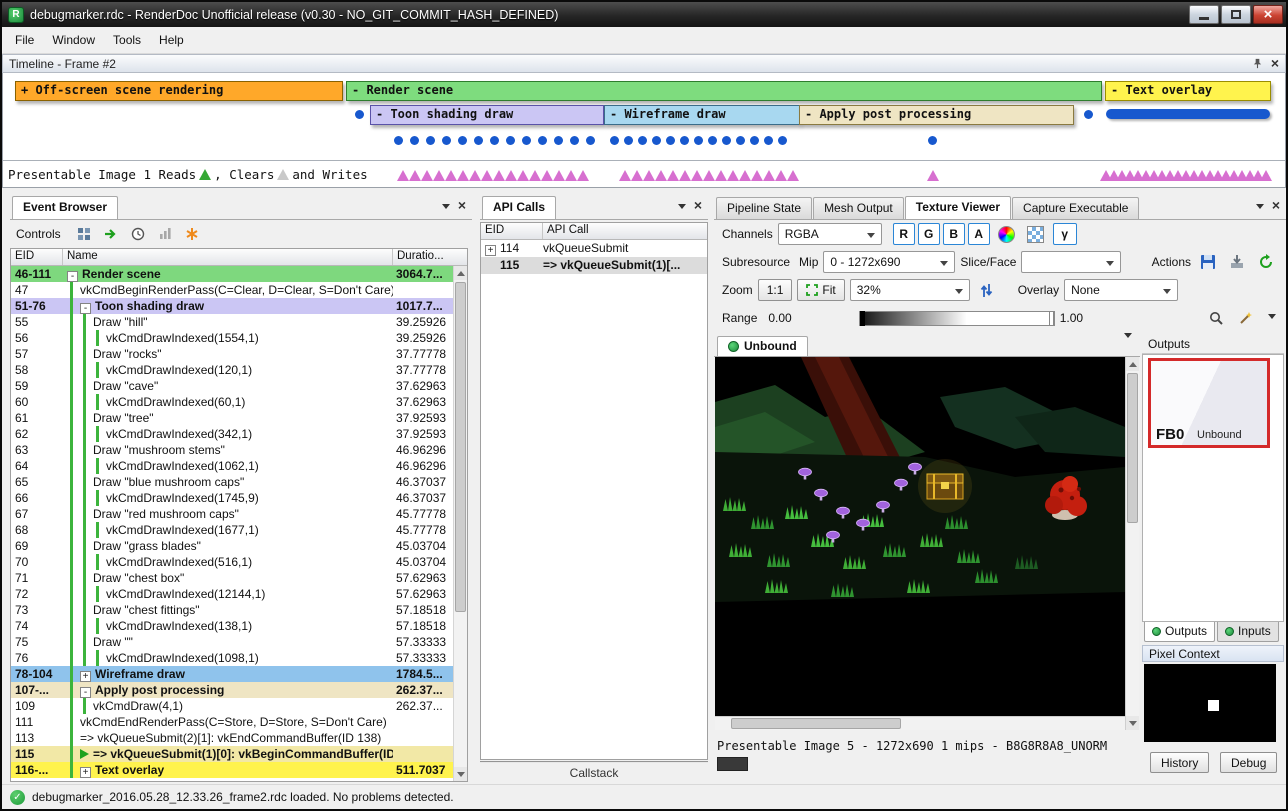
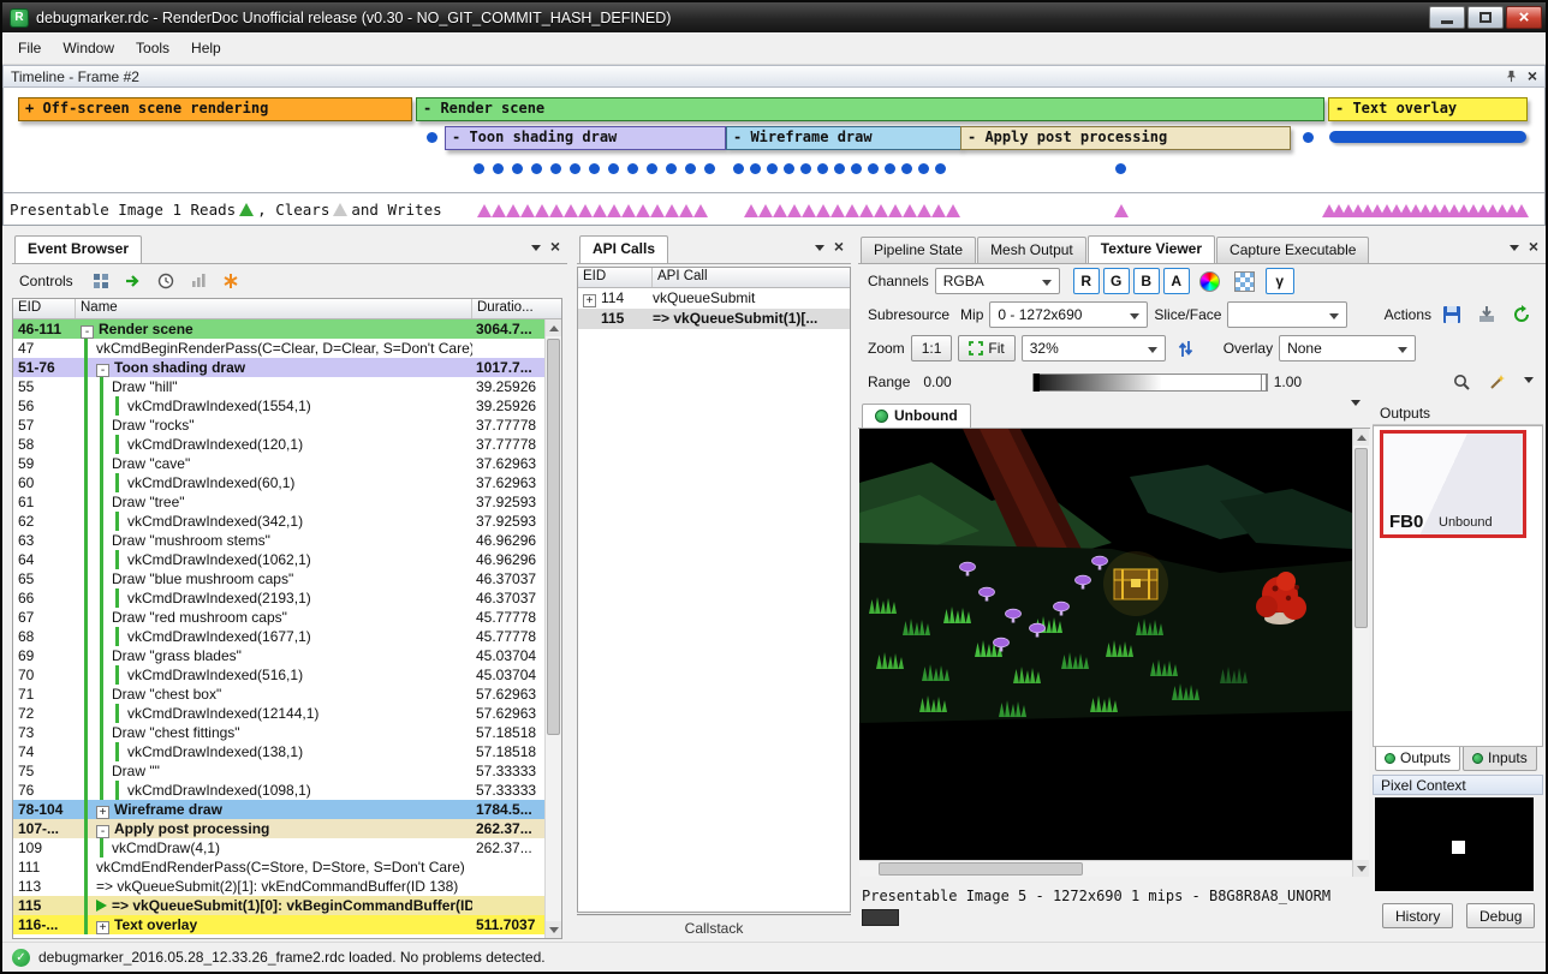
  R
  debugmarker.rdc - RenderDoc Unofficial release (v0.30 - NO_GIT_COMMIT_HASH_DEFINED)
  File
  Window
  Tools
  Help
  Timeline - Frame #2
  + Off-screen scene rendering
  - Render scene
  - Text overlay
  - Toon shading draw
  - Wireframe draw
  - Apply post processing
  Presentable Image 1 Reads
  , Clears
  and Writes
  Event Browser
  Controls
  EID
  Name
  Duratio...
  46-111
  - Render scene
  3064.7...
  47
  vkCmdBeginRenderPass(C=Clear, D=Clear, S=Don't Care)
  51-76
  - Toon shading draw
  1017.7...
  55
  Draw "hill"
  39.25926
  56
  vkCmdDrawIndexed(1554,1)
  39.25926
  57
  Draw "rocks"
  37.77778
  58
  vkCmdDrawIndexed(120,1)
  37.77778
  59
  Draw "cave"
  37.62963
  60
  vkCmdDrawIndexed(60,1)
  37.62963
  61
  Draw "tree"
  37.92593
  62
  vkCmdDrawIndexed(342,1)
  37.92593
  63
  Draw "mushroom stems"
  46.96296
  64
  vkCmdDrawIndexed(1062,1)
  46.96296
  65
  Draw "blue mushroom caps"
  46.37037
  66
- vkCmdDrawIndexed(1745,9)
+ vkCmdDrawIndexed(2193,1)
  46.37037
  67
  Draw "red mushroom caps"
  45.77778
  68
  vkCmdDrawIndexed(1677,1)
  45.77778
  69
  Draw "grass blades"
  45.03704
  70
  vkCmdDrawIndexed(516,1)
  45.03704
  71
  Draw "chest box"
  57.62963
  72
  vkCmdDrawIndexed(12144,1)
  57.62963
  73
  Draw "chest fittings"
  57.18518
  74
  vkCmdDrawIndexed(138,1)
  57.18518
  75
  Draw ""
  57.33333
  76
  vkCmdDrawIndexed(1098,1)
  57.33333
  78-104
  + Wireframe draw
  1784.5...
  107-...
  - Apply post processing
  262.37...
  109
  vkCmdDraw(4,1)
  262.37...
  111
  vkCmdEndRenderPass(C=Store, D=Store, S=Don't Care)
  113
  => vkQueueSubmit(2)[1]: vkEndCommandBuffer(ID 138)
  115
  => vkQueueSubmit(1)[0]: vkBeginCommandBuffer(ID
  116-...
  + Text overlay
  511.7037
  API Calls
  EID
  API Call
  + 114
  vkQueueSubmit
  115
  => vkQueueSubmit(1)[...
  Callstack
  Pipeline State
  Mesh Output
  Texture Viewer
  Capture Executable
  Channels
  RGBA
  R
  G
  B
  A
  γ
  Subresource
  Mip
  0 - 1272x690
  Slice/Face
  Actions
  Zoom
  1:1
  Fit
  32%
  Overlay
  None
  Range
  0.00
  1.00
  Unbound
  Presentable Image 5 - 1272x690 1 mips - B8G8R8A8_UNORM
  Outputs
  FB0
  Unbound
  Outputs
  Inputs
  Pixel Context
  History
  Debug
  debugmarker_2016.05.28_12.33.26_frame2.rdc loaded. No problems detected.
